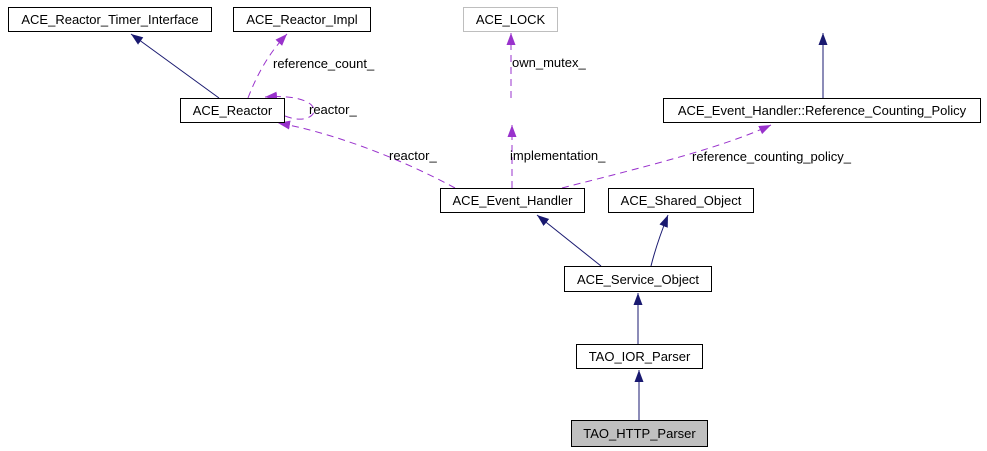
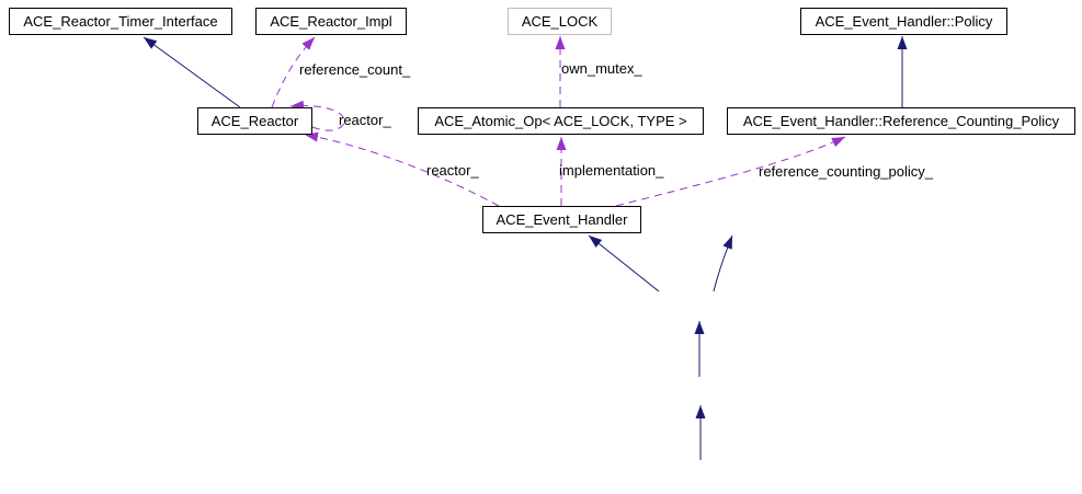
  ACE_Reactor_Timer_Interface
  ACE_Reactor_Impl
  ACE_LOCK
+ ACE_Event_Handler::Policy
  ACE_Reactor
+ ACE_Atomic_Op< ACE_LOCK, TYPE >
  ACE_Event_Handler::Reference_Counting_Policy
  ACE_Event_Handler
- ACE_Shared_Object
- ACE_Service_Object
- TAO_IOR_Parser
- TAO_HTTP_Parser
  reference_count_
  own_mutex_
  reactor_
  reactor_
  implementation_
  reference_counting_policy_
